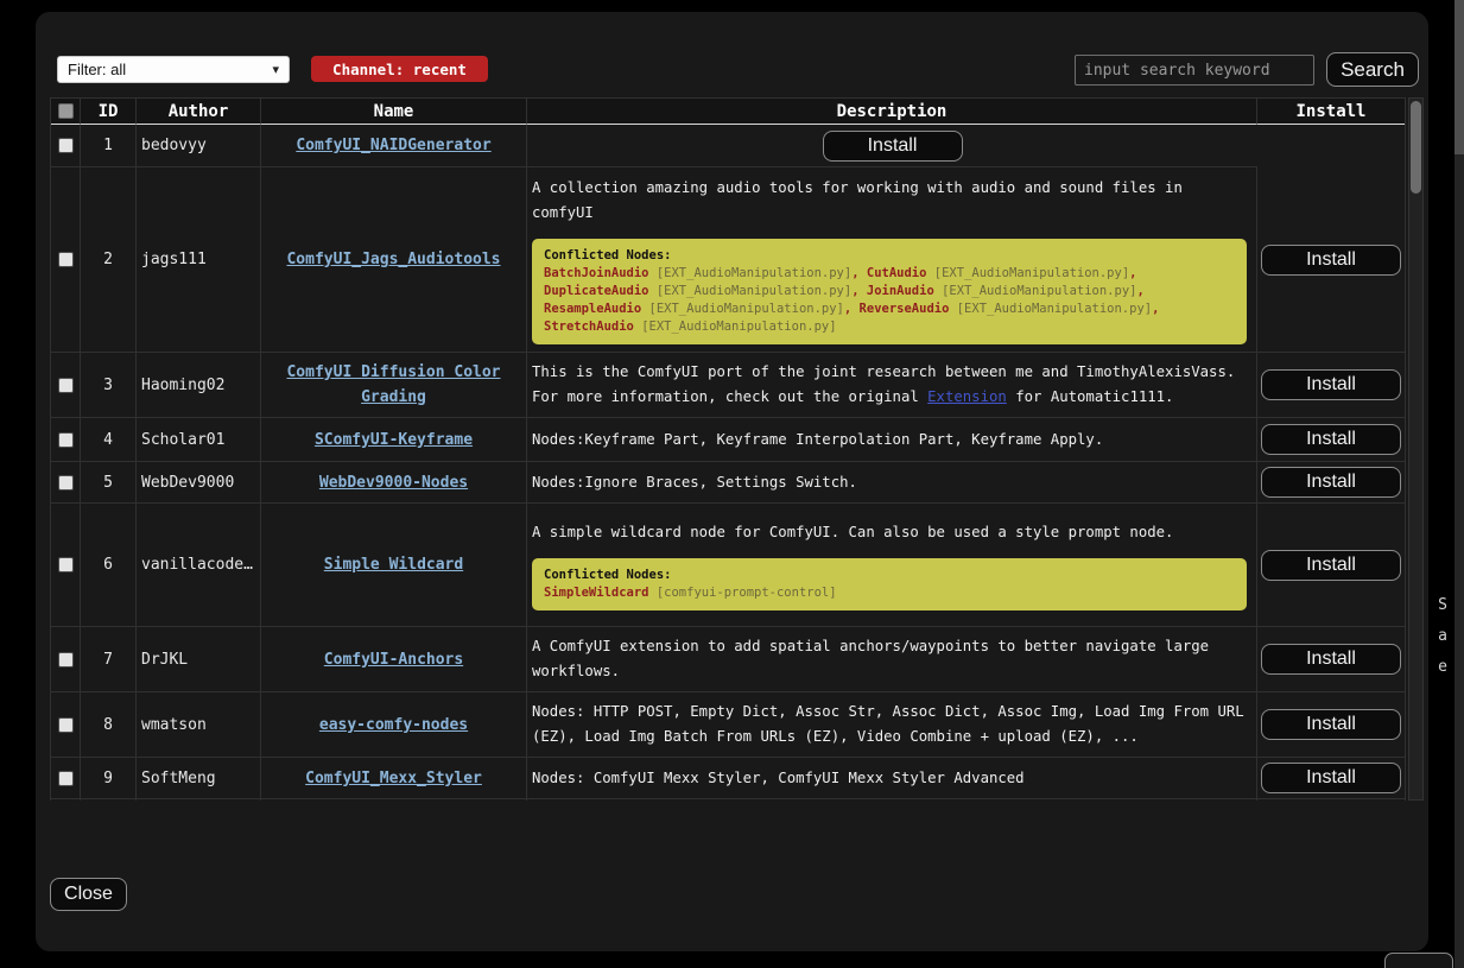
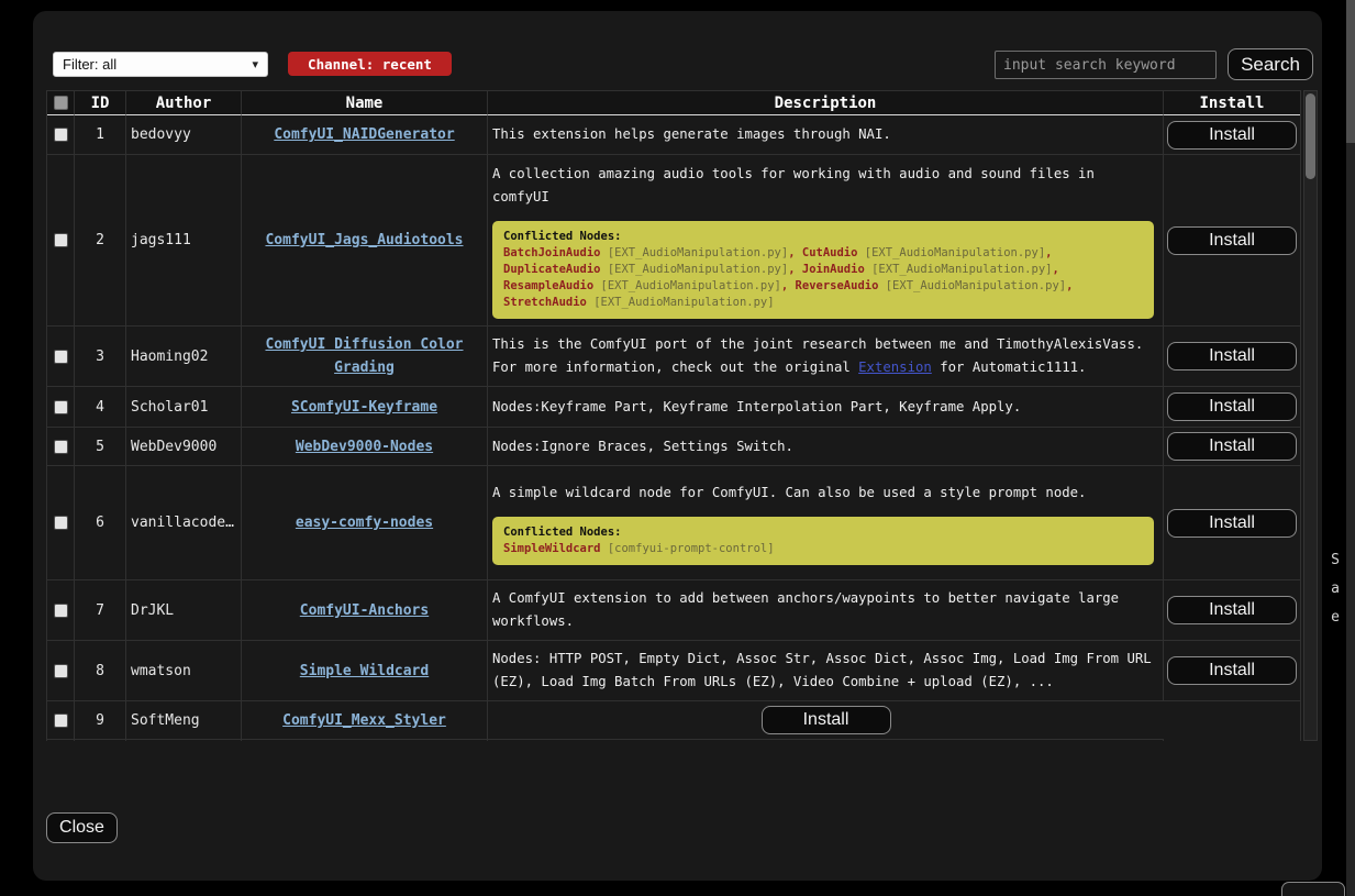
  Filter: all
  ▾
  Channel: recent
  input search keyword
  Search
  ID
  Author
  Name
  Description
  Install
  1
  bedovyy
  ComfyUI_NAIDGenerator
+ This extension helps generate images through NAI.
  Install
  2
  jags111
  ComfyUI_Jags_Audiotools
  A collection amazing audio tools for working with audio and sound files in comfyUI
  Conflicted Nodes:
  BatchJoinAudio [EXT_AudioManipulation.py], CutAudio [EXT_AudioManipulation.py], DuplicateAudio [EXT_AudioManipulation.py], JoinAudio [EXT_AudioManipulation.py], ResampleAudio [EXT_AudioManipulation.py], ReverseAudio [EXT_AudioManipulation.py], StretchAudio [EXT_AudioManipulation.py]
  Install
  3
  Haoming02
  ComfyUI Diffusion Color Grading
  This is the ComfyUI port of the joint research between me and TimothyAlexisVass. For more information, check out the original Extension for Automatic1111.
  Install
  4
  Scholar01
  SComfyUI-Keyframe
  Nodes:Keyframe Part, Keyframe Interpolation Part, Keyframe Apply.
  Install
  5
  WebDev9000
  WebDev9000-Nodes
  Nodes:Ignore Braces, Settings Switch.
  Install
  6
  vanillacode…
- Simple Wildcard
+ easy-comfy-nodes
  A simple wildcard node for ComfyUI. Can also be used a style prompt node.
  Conflicted Nodes:
  SimpleWildcard [comfyui-prompt-control]
  Install
  7
  DrJKL
  ComfyUI-Anchors
- A ComfyUI extension to add spatial anchors/waypoints to better navigate large workflows.
+ A ComfyUI extension to add between anchors/waypoints to better navigate large workflows.
  Install
  8
  wmatson
- easy-comfy-nodes
+ Simple Wildcard
  Nodes: HTTP POST, Empty Dict, Assoc Str, Assoc Dict, Assoc Img, Load Img From URL (EZ), Load Img Batch From URLs (EZ), Video Combine + upload (EZ), ...
  Install
  9
  SoftMeng
  ComfyUI_Mexx_Styler
- Nodes: ComfyUI Mexx Styler, ComfyUI Mexx Styler Advanced
  Install
  Close
  S
  a
  e
